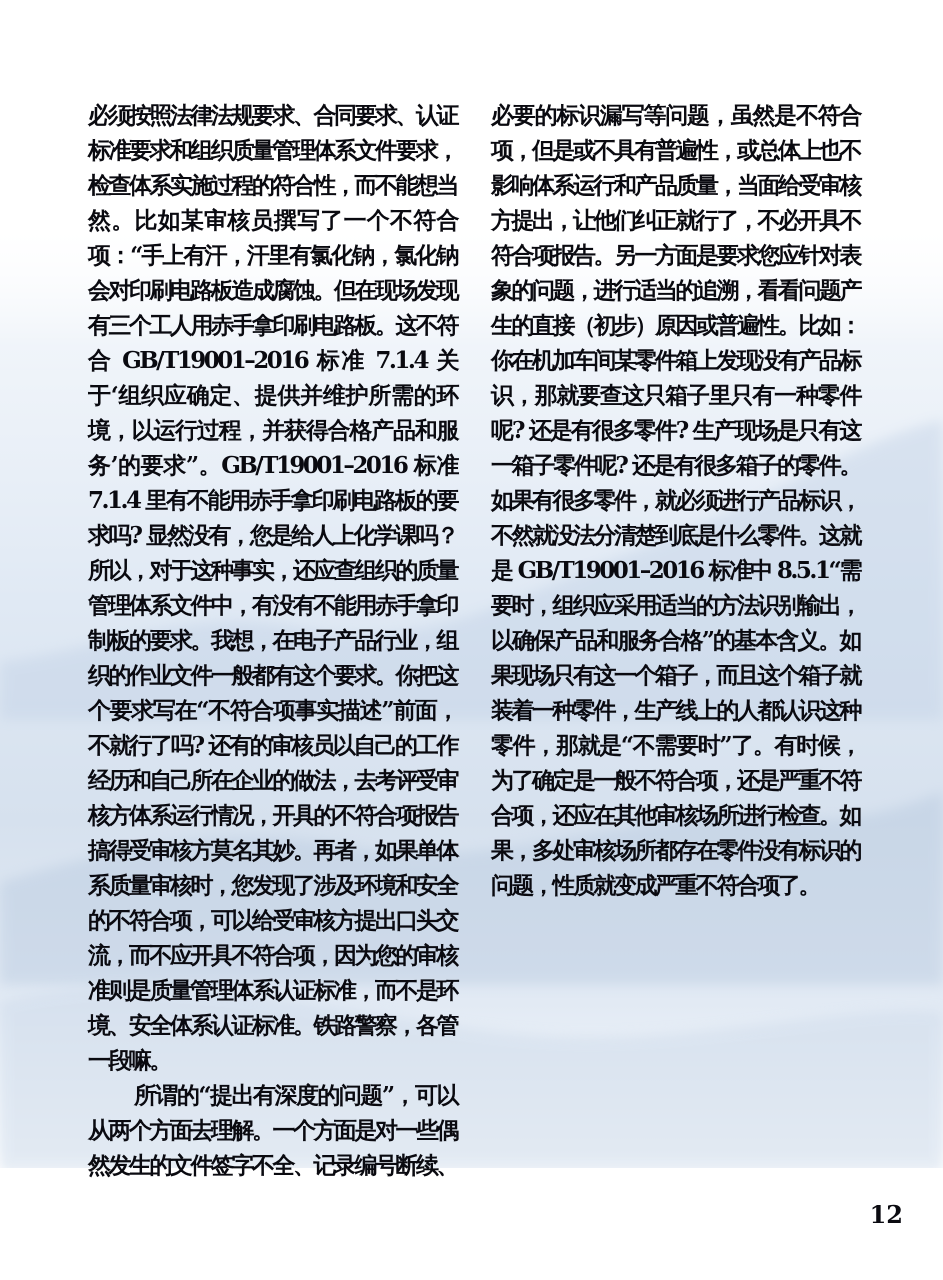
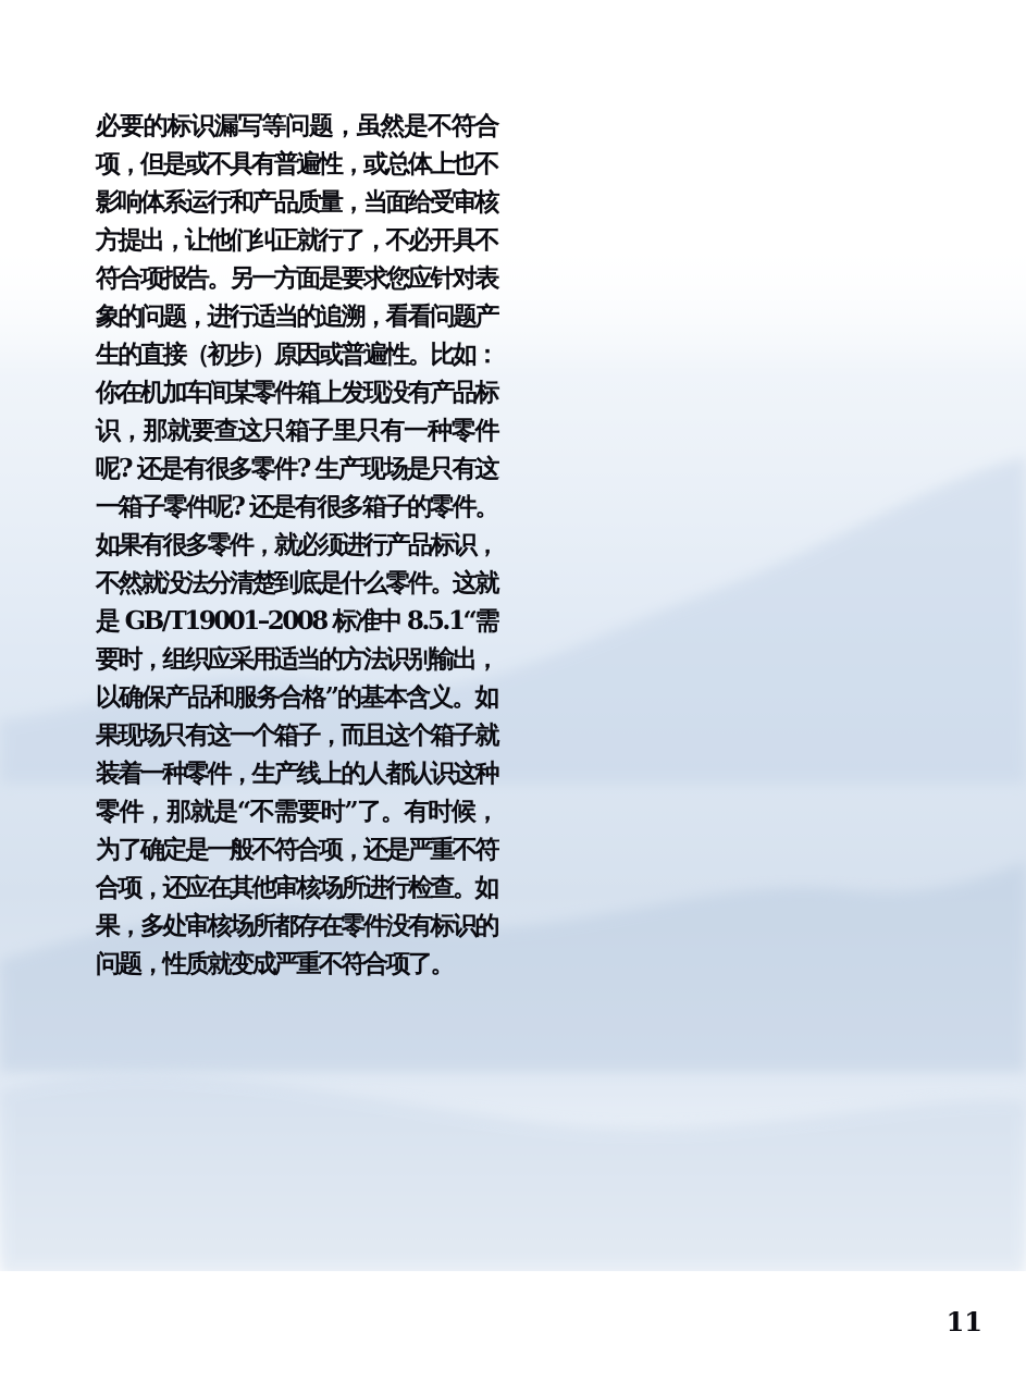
- 必须按照法律法规要求、合同要求、认证标准要求和组织质量管理体系文件要求，检查体系实施过程的符合性，而不能想当然。比如某审核员撰写了一个不符合项：“手上有汗，汗里有氯化钠，氯化钠会对印刷电路板造成腐蚀。但在现场发现有三个工人用赤手拿印刷电路板。这不符合 GB/T19001–2016 标准 7.1.4 关于‘组织应确定、提供并维护所需的环境，以运行过程，并获得合格产品和服务’的要求”。GB/T19001–2016 标准 7.1.4 里有不能用赤手拿印刷电路板的要求吗? 显然没有，您是给人上化学课吗？所以，对于这种事实，还应查组织的质量管理体系文件中，有没有不能用赤手拿印制板的要求。我想，在电子产品行业，组织的作业文件一般都有这个要求。你把这个要求写在“不符合项事实描述”前面，不就行了吗? 还有的审核员以自己的工作经历和自己所在企业的做法，去考评受审核方体系运行情况，开具的不符合项报告搞得受审核方莫名其妙。再者，如果单体系质量审核时，您发现了涉及环境和安全的不符合项，可以给受审核方提出口头交流，而不应开具不符合项，因为您的审核准则是质量管理体系认证标准，而不是环境、安全体系认证标准。铁路警察，各管一段嘛。
- 所谓的“提出有深度的问题”，可以从两个方面去理解。一个方面是对一些偶然发生的文件签字不全、记录编号断续、
- 必要的标识漏写等问题，虽然是不符合项，但是或不具有普遍性，或总体上也不影响体系运行和产品质量，当面给受审核方提出，让他们纠正就行了，不必开具不符合项报告。另一方面是要求您应针对表象的问题，进行适当的追溯，看看问题产生的直接（初步）原因或普遍性。比如：你在机加车间某零件箱上发现没有产品标识，那就要查这只箱子里只有一种零件呢? 还是有很多零件? 生产现场是只有这一箱子零件呢? 还是有很多箱子的零件。如果有很多零件，就必须进行产品标识，不然就没法分清楚到底是什么零件。这就是 GB/T19001–2016 标准中 8.5.1“需要时，组织应采用适当的方法识别输出，以确保产品和服务合格”的基本含义。如果现场只有这一个箱子，而且这个箱子就装着一种零件，生产线上的人都认识这种零件，那就是“不需要时”了。有时候，为了确定是一般不符合项，还是严重不符合项，还应在其他审核场所进行检查。如果，多处审核场所都存在零件没有标识的问题，性质就变成严重不符合项了。
+ 必要的标识漏写等问题，虽然是不符合项，但是或不具有普遍性，或总体上也不影响体系运行和产品质量，当面给受审核方提出，让他们纠正就行了，不必开具不符合项报告。另一方面是要求您应针对表象的问题，进行适当的追溯，看看问题产生的直接（初步）原因或普遍性。比如：你在机加车间某零件箱上发现没有产品标识，那就要查这只箱子里只有一种零件呢? 还是有很多零件? 生产现场是只有这一箱子零件呢? 还是有很多箱子的零件。如果有很多零件，就必须进行产品标识，不然就没法分清楚到底是什么零件。这就是 GB/T19001–2008 标准中 8.5.1“需要时，组织应采用适当的方法识别输出，以确保产品和服务合格”的基本含义。如果现场只有这一个箱子，而且这个箱子就装着一种零件，生产线上的人都认识这种零件，那就是“不需要时”了。有时候，为了确定是一般不符合项，还是严重不符合项，还应在其他审核场所进行检查。如果，多处审核场所都存在零件没有标识的问题，性质就变成严重不符合项了。
- 12
+ 11
